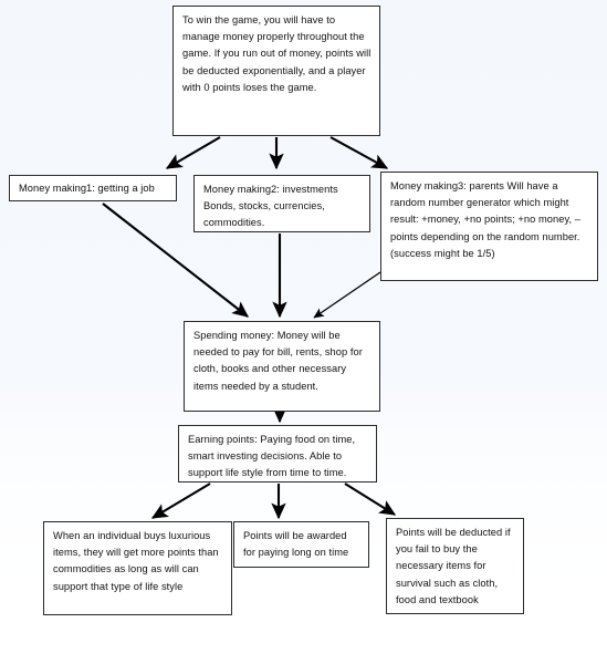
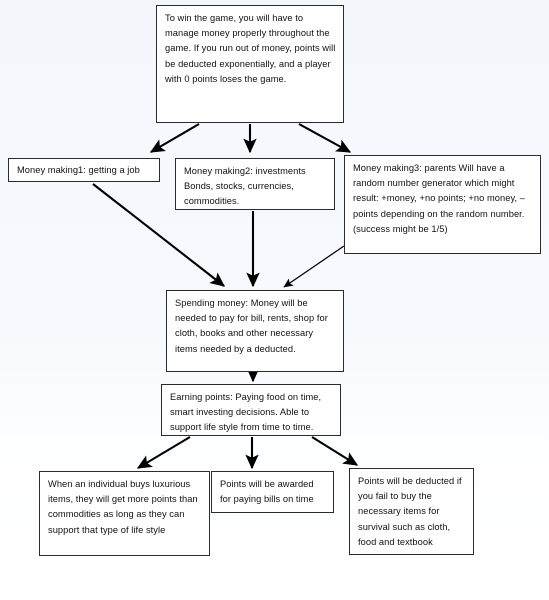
  To win the game, you will have to manage money properly throughout the game. If you run out of money, points will be deducted exponentially, and a player with 0 points loses the game.
  Money making1: getting a job
  Money making2: investments Bonds, stocks, currencies, commodities.
  Money making3: parents Will have a random number generator which might result: +money, +no points; +no money, –points depending on the random number. (success might be 1/5)
- Spending money: Money will be needed to pay for bill, rents, shop for cloth, books and other necessary items needed by a student.
+ Spending money: Money will be needed to pay for bill, rents, shop for cloth, books and other necessary items needed by a deducted.
  Earning points: Paying food on time, smart investing decisions. Able to support life style from time to time.
- When an individual buys luxurious items, they will get more points than commodities as long as will can support that type of life style
+ When an individual buys luxurious items, they will get more points than commodities as long as they can support that type of life style
- Points will be awarded for paying long on time
+ Points will be awarded for paying bills on time
  Points will be deducted if you fail to buy the necessary items for survival such as cloth, food and textbook
